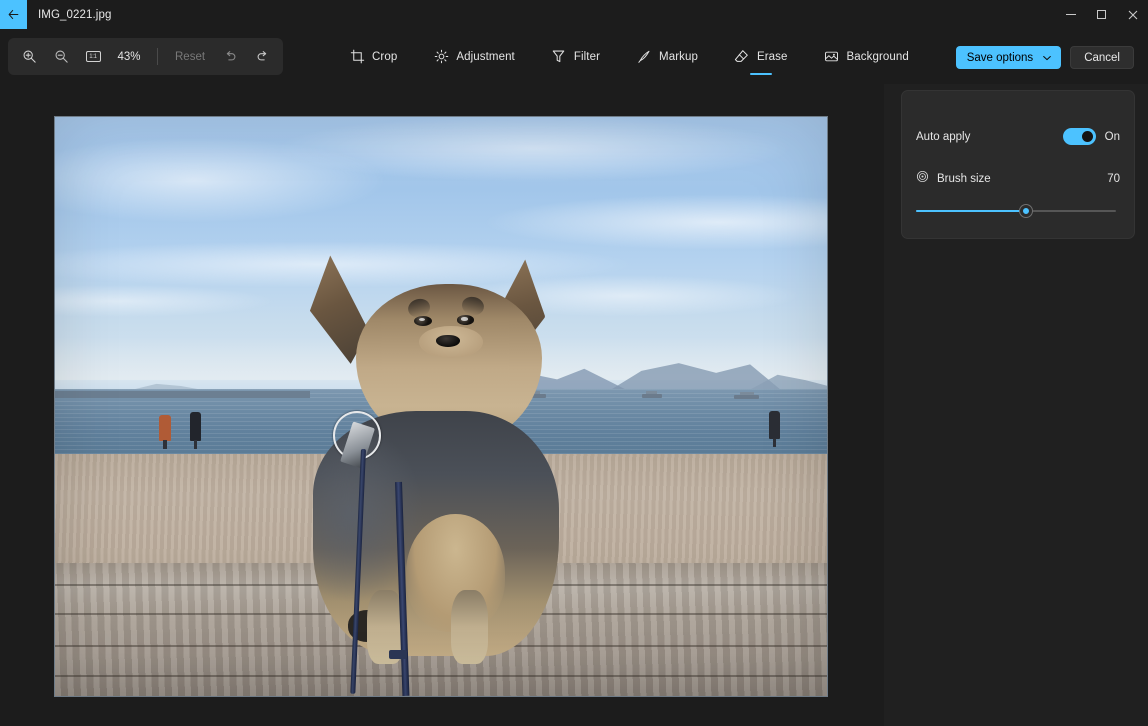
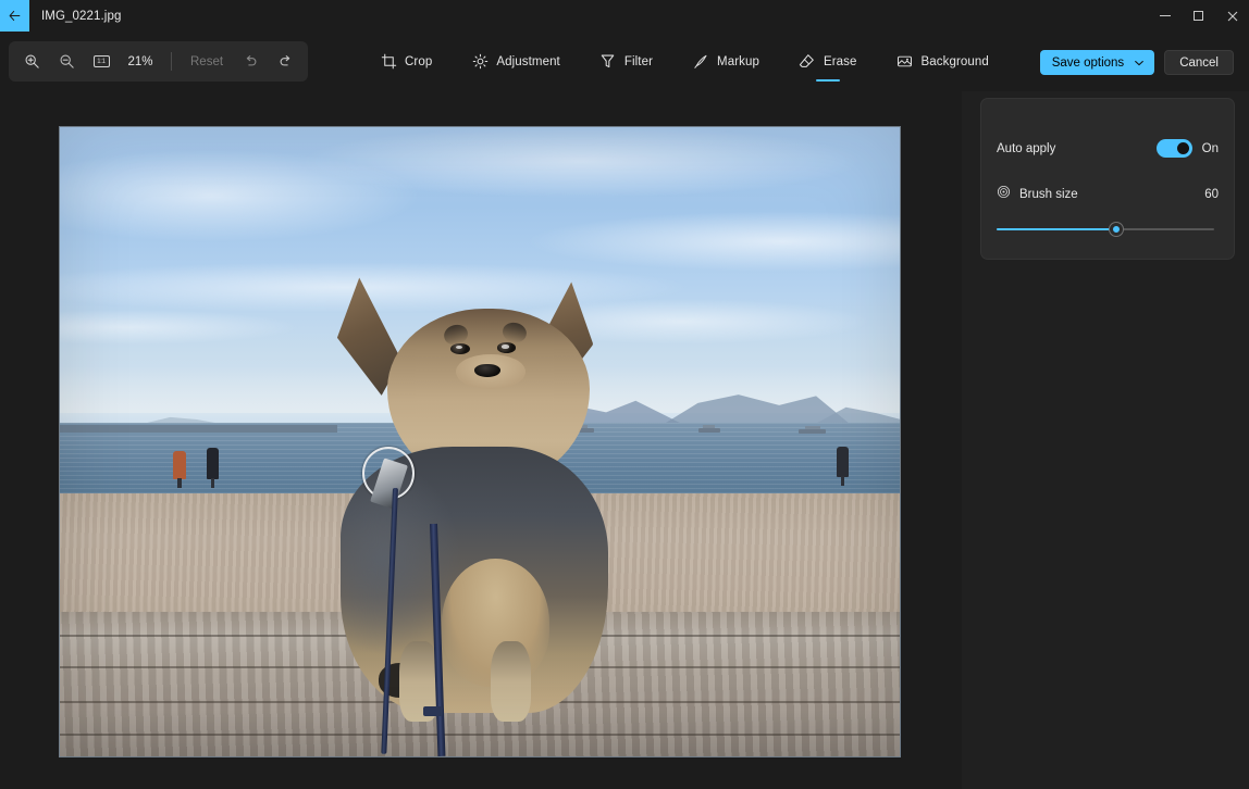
  IMG_0221.jpg
- 43%
+ 21%
  Reset
  Crop
  Adjustment
  Filter
  Markup
  Erase
  Background
  Save options
  Cancel
  Auto apply
  On
  Brush size
- 70
+ 60
